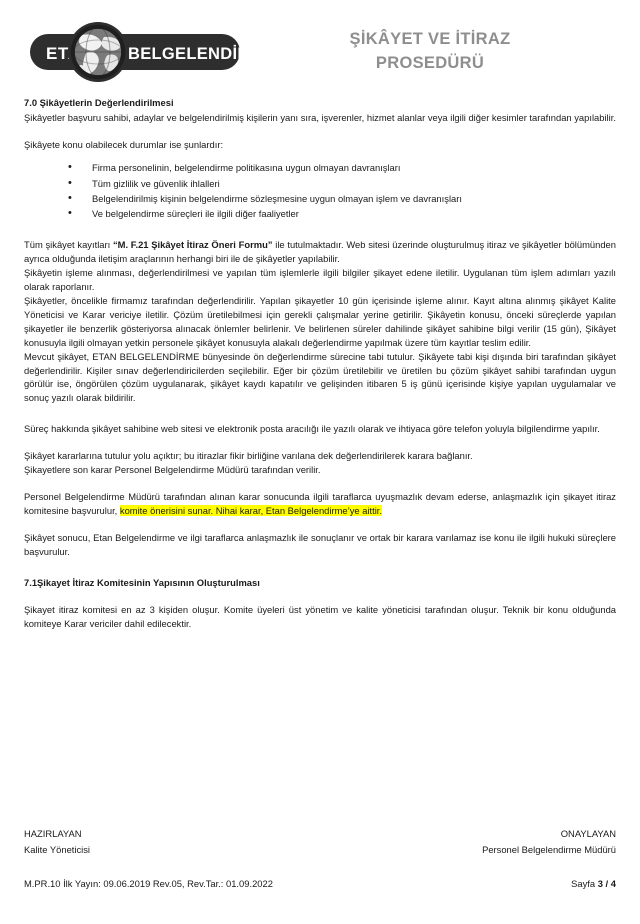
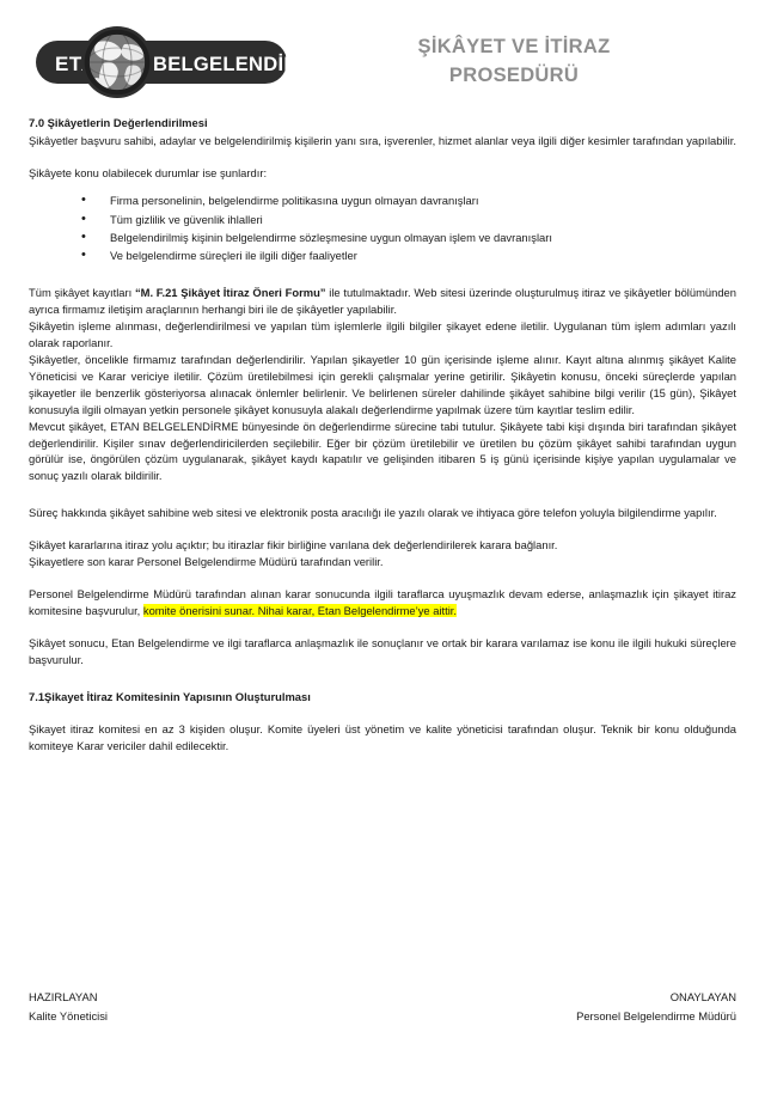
  BELGELENDİR
  ŞİKÂYET VE İTİRAZ
  PROSEDÜRÜ
  7.0 Şikâyetlerin Değerlendirilmesi
  Şikâyetler başvuru sahibi, adaylar ve belgelendirilmiş kişilerin yanı sıra, işverenler, hizmet alanlar veya ilgili diğer kesimler tarafından yapılabilir.
  Şikâyete konu olabilecek durumlar ise şunlardır:
  Firma personelinin, belgelendirme politikasına uygun olmayan davranışları
  Tüm gizlilik ve güvenlik ihlalleri
  Belgelendirilmiş kişinin belgelendirme sözleşmesine uygun olmayan işlem ve davranışları
  Ve belgelendirme süreçleri ile ilgili diğer faaliyetler
- Tüm şikâyet kayıtları “M. F.21 Şikâyet İtiraz Öneri Formu” ile tutulmaktadır. Web sitesi üzerinde oluşturulmuş itiraz ve şikâyetler bölümünden ayrıca olduğunda iletişim araçlarının herhangi biri ile de şikâyetler yapılabilir.
+ Tüm şikâyet kayıtları “M. F.21 Şikâyet İtiraz Öneri Formu” ile tutulmaktadır. Web sitesi üzerinde oluşturulmuş itiraz ve şikâyetler bölümünden ayrıca firmamız iletişim araçlarının herhangi biri ile de şikâyetler yapılabilir.
  Şikâyetin işleme alınması, değerlendirilmesi ve yapılan tüm işlemlerle ilgili bilgiler şikayet edene iletilir. Uygulanan tüm işlem adımları yazılı olarak raporlanır.
  Şikâyetler, öncelikle firmamız tarafından değerlendirilir. Yapılan şikayetler 10 gün içerisinde işleme alınır. Kayıt altına alınmış şikâyet Kalite Yöneticisi ve Karar vericiye iletilir. Çözüm üretilebilmesi için gerekli çalışmalar yerine getirilir. Şikâyetin konusu, önceki süreçlerde yapılan şikayetler ile benzerlik gösteriyorsa alınacak önlemler belirlenir. Ve belirlenen süreler dahilinde şikâyet sahibine bilgi verilir (15 gün), Şikâyet konusuyla ilgili olmayan yetkin personele şikâyet konusuyla alakalı değerlendirme yapılmak üzere tüm kayıtlar teslim edilir.
  Mevcut şikâyet, ETAN BELGELENDİRME bünyesinde ön değerlendirme sürecine tabi tutulur. Şikâyete tabi kişi dışında biri tarafından şikâyet değerlendirilir. Kişiler sınav değerlendiricilerden seçilebilir. Eğer bir çözüm üretilebilir ve üretilen bu çözüm şikâyet sahibi tarafından uygun görülür ise, öngörülen çözüm uygulanarak, şikâyet kaydı kapatılır ve gelişinden itibaren 5 iş günü içerisinde kişiye yapılan uygulamalar ve sonuç yazılı olarak bildirilir.
  Süreç hakkında şikâyet sahibine web sitesi ve elektronik posta aracılığı ile yazılı olarak ve ihtiyaca göre telefon yoluyla bilgilendirme yapılır.
- Şikâyet kararlarına tutulur yolu açıktır; bu itirazlar fikir birliğine varılana dek değerlendirilerek karara bağlanır.
+ Şikâyet kararlarına itiraz yolu açıktır; bu itirazlar fikir birliğine varılana dek değerlendirilerek karara bağlanır.
  Şikayetlere son karar Personel Belgelendirme Müdürü tarafından verilir.
  Personel Belgelendirme Müdürü tarafından alınan karar sonucunda ilgili taraflarca uyuşmazlık devam ederse, anlaşmazlık için şikayet itiraz komitesine başvurulur, komite önerisini sunar. Nihai karar, Etan Belgelendirme’ye aittir.
  Şikâyet sonucu, Etan Belgelendirme ve ilgi taraflarca anlaşmazlık ile sonuçlanır ve ortak bir karara varılamaz ise konu ile ilgili hukuki süreçlere başvurulur.
  7.1Şikayet İtiraz Komitesinin Yapısının Oluşturulması
  Şikayet itiraz komitesi en az 3 kişiden oluşur. Komite üyeleri üst yönetim ve kalite yöneticisi tarafından oluşur. Teknik bir konu olduğunda komiteye Karar vericiler dahil edilecektir.
  HAZIRLAYAN
  Kalite Yöneticisi
  ONAYLAYAN
  Personel Belgelendirme Müdürü
- M.PR.10 İlk Yayın: 09.06.2019 Rev.05, Rev.Tar.: 01.09.2022
- Sayfa 3 / 4
